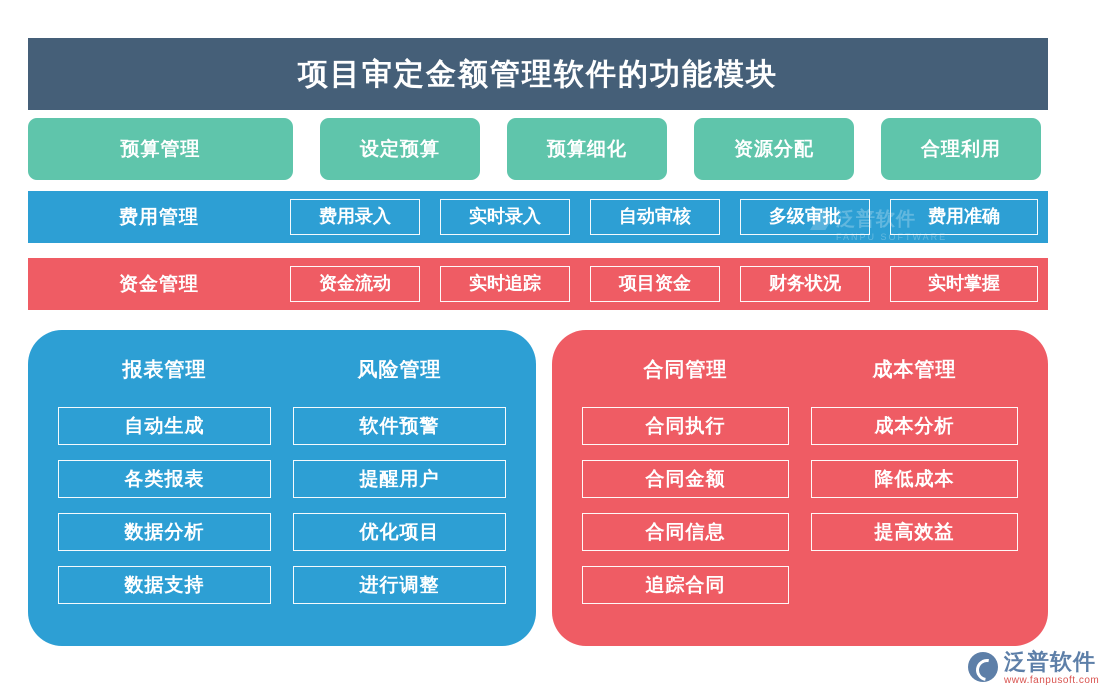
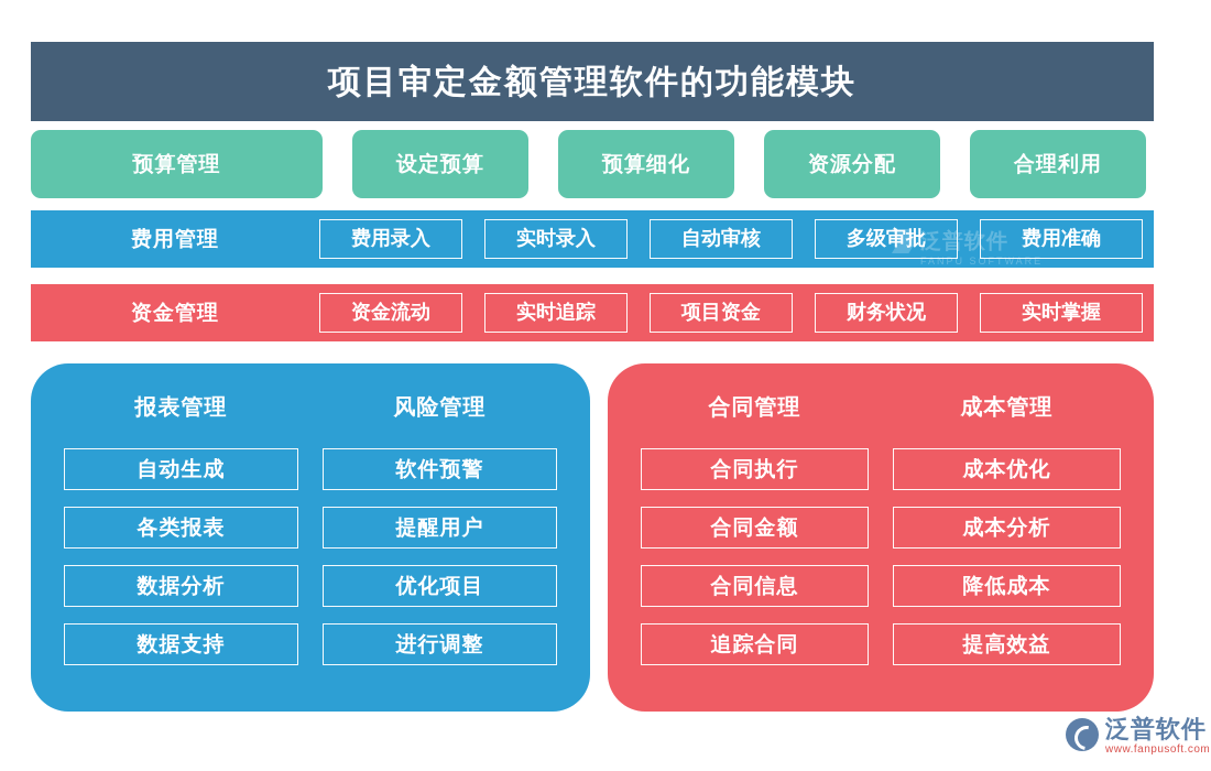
  项目审定金额管理软件的功能模块
  预算管理
  设定预算
  预算细化
  资源分配
  合理利用
  费用管理
  费用录入
  实时录入
  自动审核
  多级审批
  费用准确
  泛普软件
  FANPU SOFTWARE
  资金管理
  资金流动
  实时追踪
  项目资金
  财务状况
  实时掌握
  报表管理
  自动生成
  各类报表
  数据分析
  数据支持
  风险管理
  软件预警
  提醒用户
  优化项目
  进行调整
  合同管理
  合同执行
  合同金额
  合同信息
  追踪合同
  成本管理
+ 成本优化
  成本分析
  降低成本
  提高效益
  泛普软件
  www.fanpusoft.com
